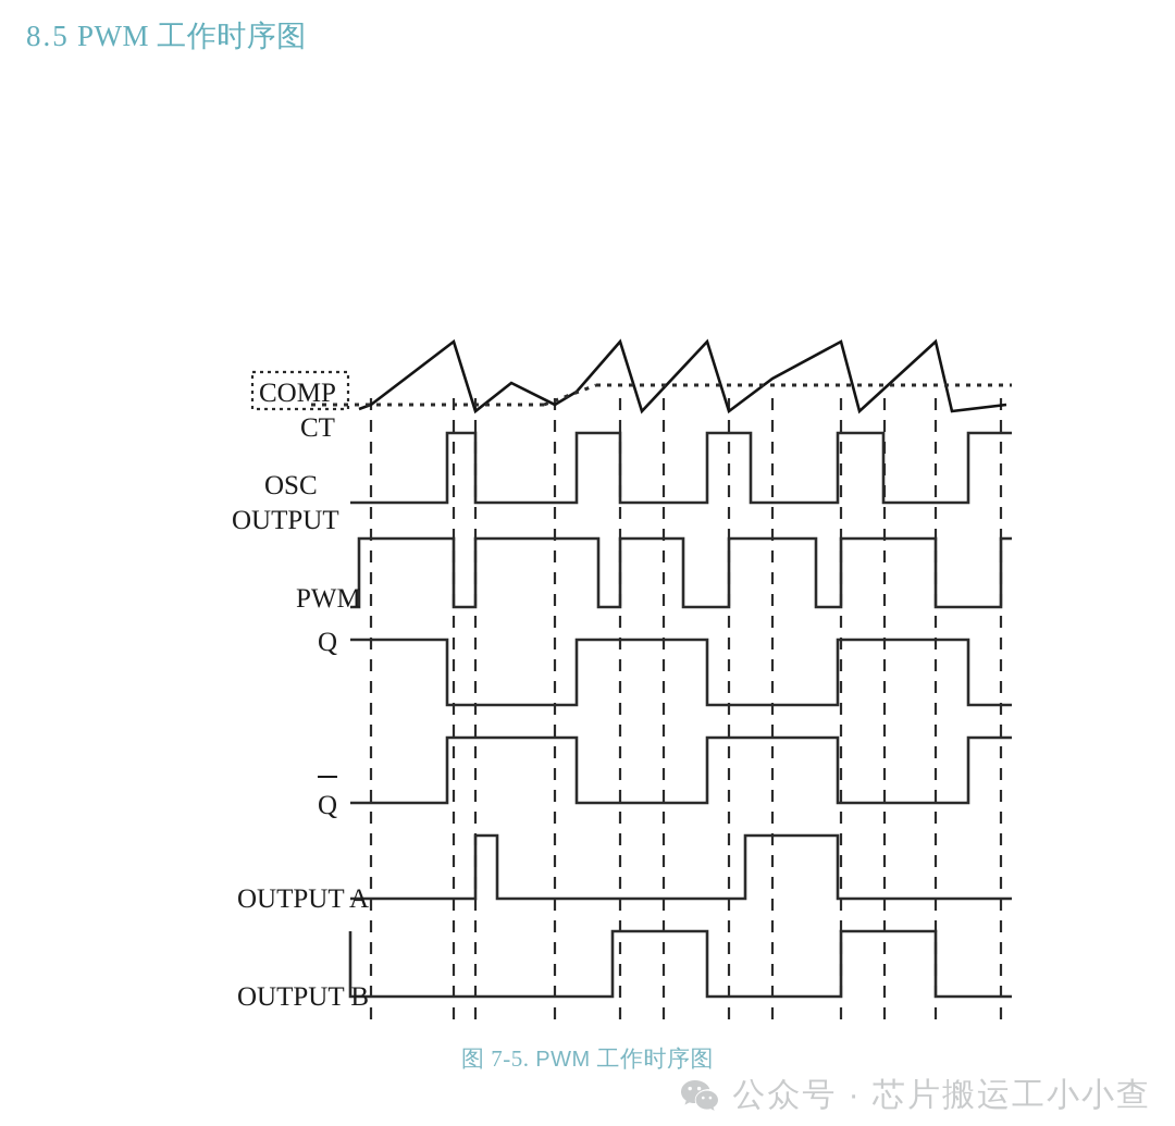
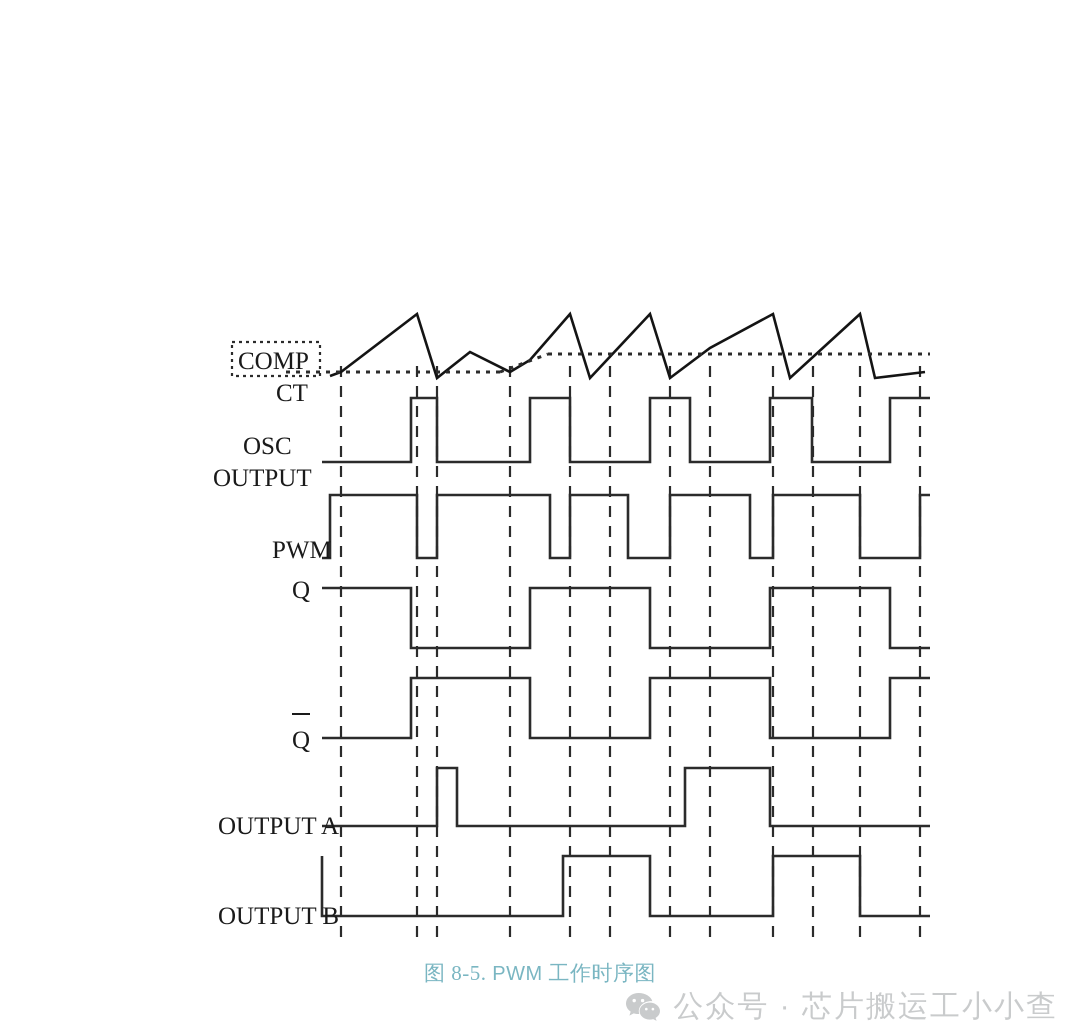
- 8.5 PWM 工作时序图
  COMP
  CT
  OSC
  OUTPUT
  PWM
  Q
  Q
  OUTPUT A
  OUTPUT B
- 图 7-5. PWM 工作时序图
+ 图 8-5. PWM 工作时序图
  公众号 · 芯片搬运工小小查
